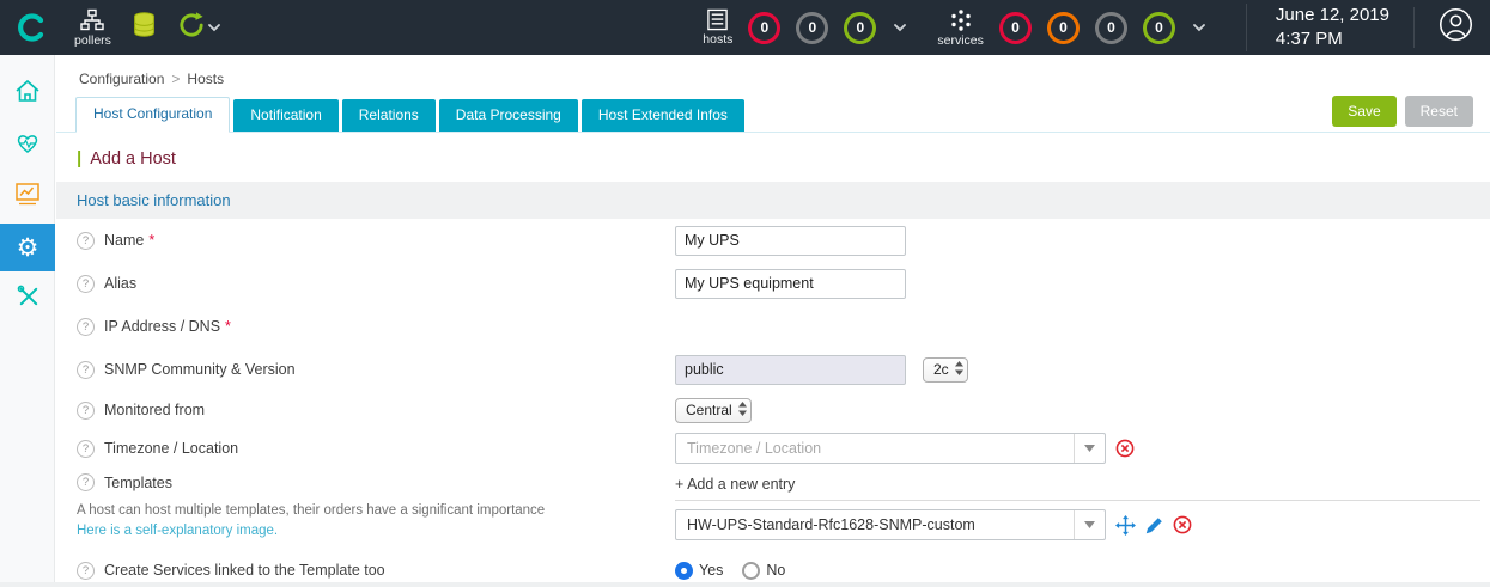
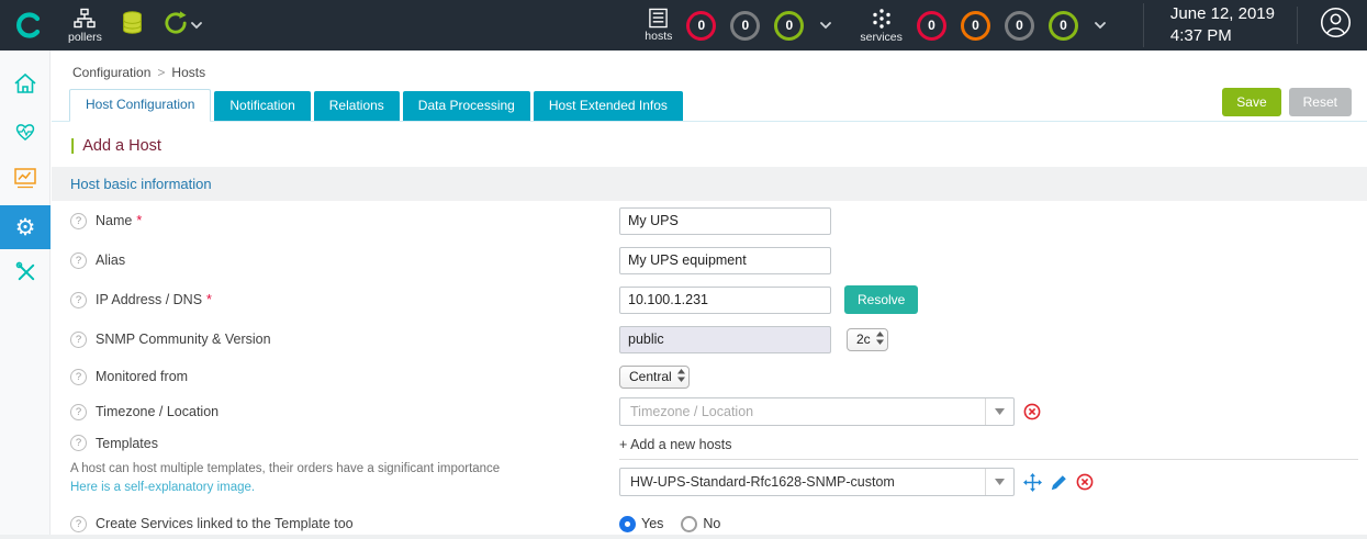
  pollers
  hosts
  0
  0
  0
  services
  0
  0
  0
  0
  June 12, 2019
  4:37 PM
  ⚙
  Configuration
  >
  Hosts
  Host Configuration
  Notification
  Relations
  Data Processing
  Host Extended Infos
  Save
  Reset
  |
  Add a Host
  Host basic information
  ?
  Name
  *
  My UPS
  ?
  Alias
  My UPS equipment
  ?
  IP Address / DNS
  *
+ 10.100.1.231
+ Resolve
  ?
  SNMP Community & Version
  public
  2c
  ?
  Monitored from
  Central
  ?
  Timezone / Location
  Timezone / Location
  ?
  Templates
  A host can host multiple templates, their orders have a significant importance
  Here is a self-explanatory image.
- + Add a new entry
+ + Add a new hosts
  HW-UPS-Standard-Rfc1628-SNMP-custom
  ?
  Create Services linked to the Template too
  Yes
  No
